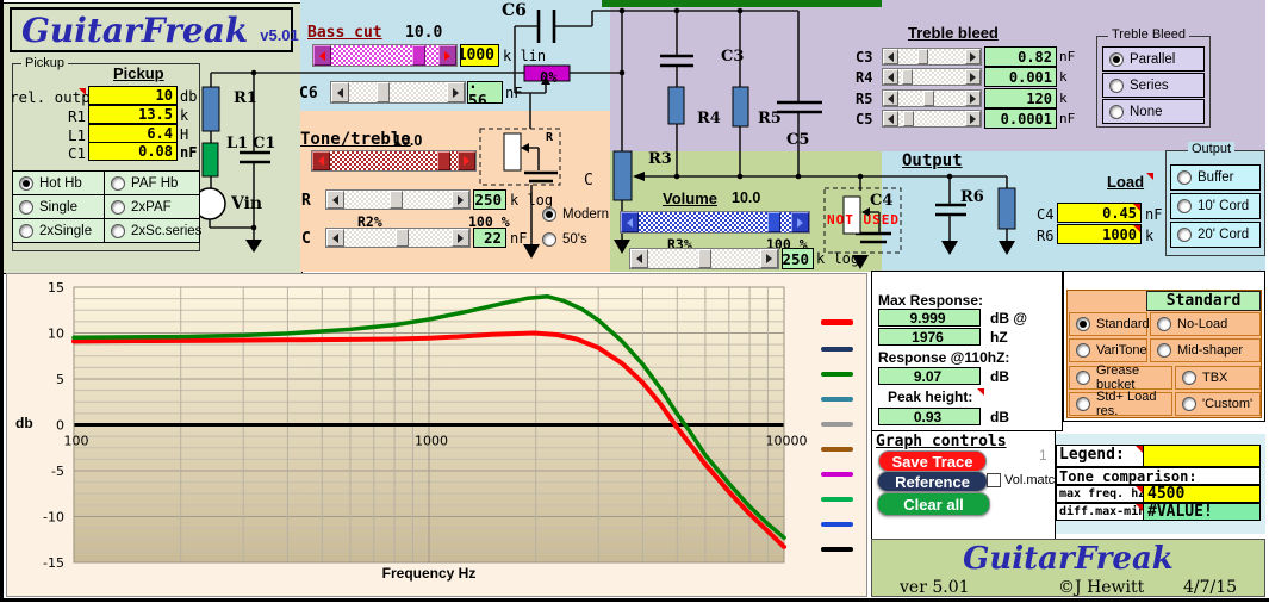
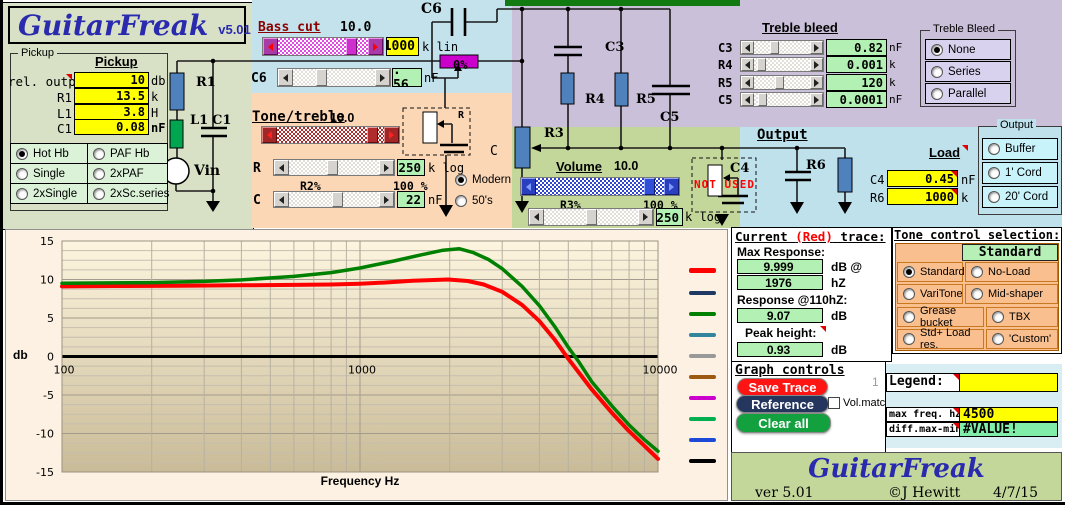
  GuitarFreak
  v5.01
  Pickup
  Pickup
  rel. outp
  10
  db
  R1
  13.5
  k
  L1
- 6.4
+ 3.8
  H
  C1
  0.08
  nF
  Hot Hb
  PAF Hb
  Single
  2xPAF
  2xSingle
  2xSc.series
  R1
  L1
  C1
  Vin
  C6
  C3
  R4
  R5
  C5
  R3
  C4
  NOT USED
  R6
  R
  C
  Bass cut
  10.0
  1000
  k lin
  0%
  C6
  . 56
  nF
  Tone/treble
  10.0
  R
  250
  k log
  R2%
  100 %
  C
  22
  nF
  Modern
  50's
  Volume
  10.0
  R3%
  100 %
  250
  k log
  Treble bleed
  C3
  0.82
  nF
  R4
  0.001
  k
  R5
  120
  k
  C5
  0.0001
  nF
  Treble Bleed
- Parallel
+ None
  Series
- None
+ Parallel
  Output
  Load
  C4
  0.45
  nF
  R6
  1000
  k
  Output
  Buffer
- 10' Cord
+ 1' Cord
  20' Cord
  15
  10
  5
  0
  -5
  -10
  -15
  100
  1000
  10000
  db
  Frequency Hz
+ Current (Red) trace:
  Max Response:
  9.999
  dB @
  1976
  hZ
  Response @110hZ:
  9.07
  dB
  Peak height:
  0.93
  dB
+ Tone control selection:
  Standard
  Standard
  No-Load
  VariTone
  Mid-shaper
  Grease bucket
  TBX
  Std+ Load res.
  'Custom'
  Graph controls
  Save Trace
  Reference
  Vol.matc
  Clear all
  1
  Legend:
- Tone comparison:
  max freq. h
  4500
  diff.max-mi
  #VALUE!
  GuitarFreak
  ver 5.01
  ©J Hewitt
  4/7/15
